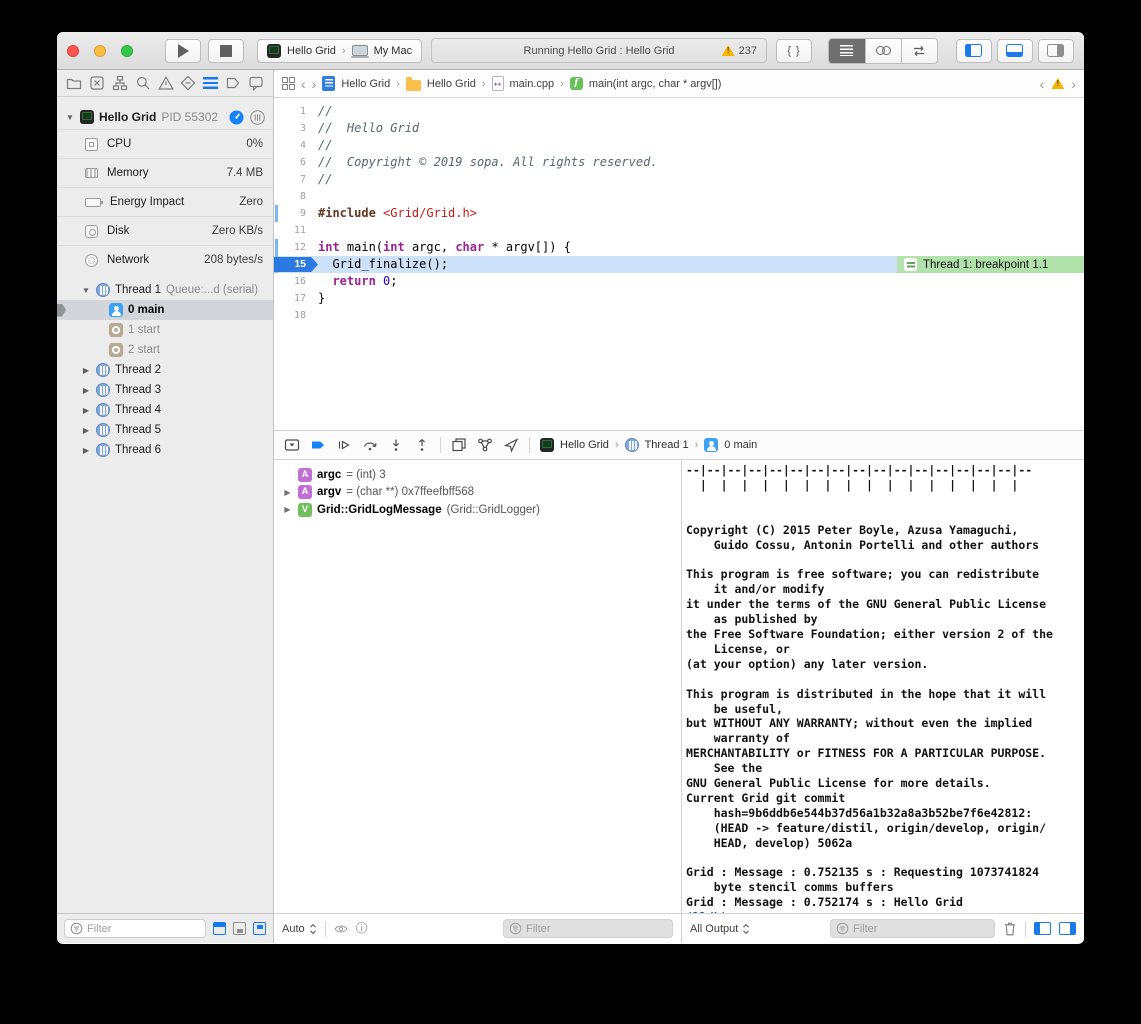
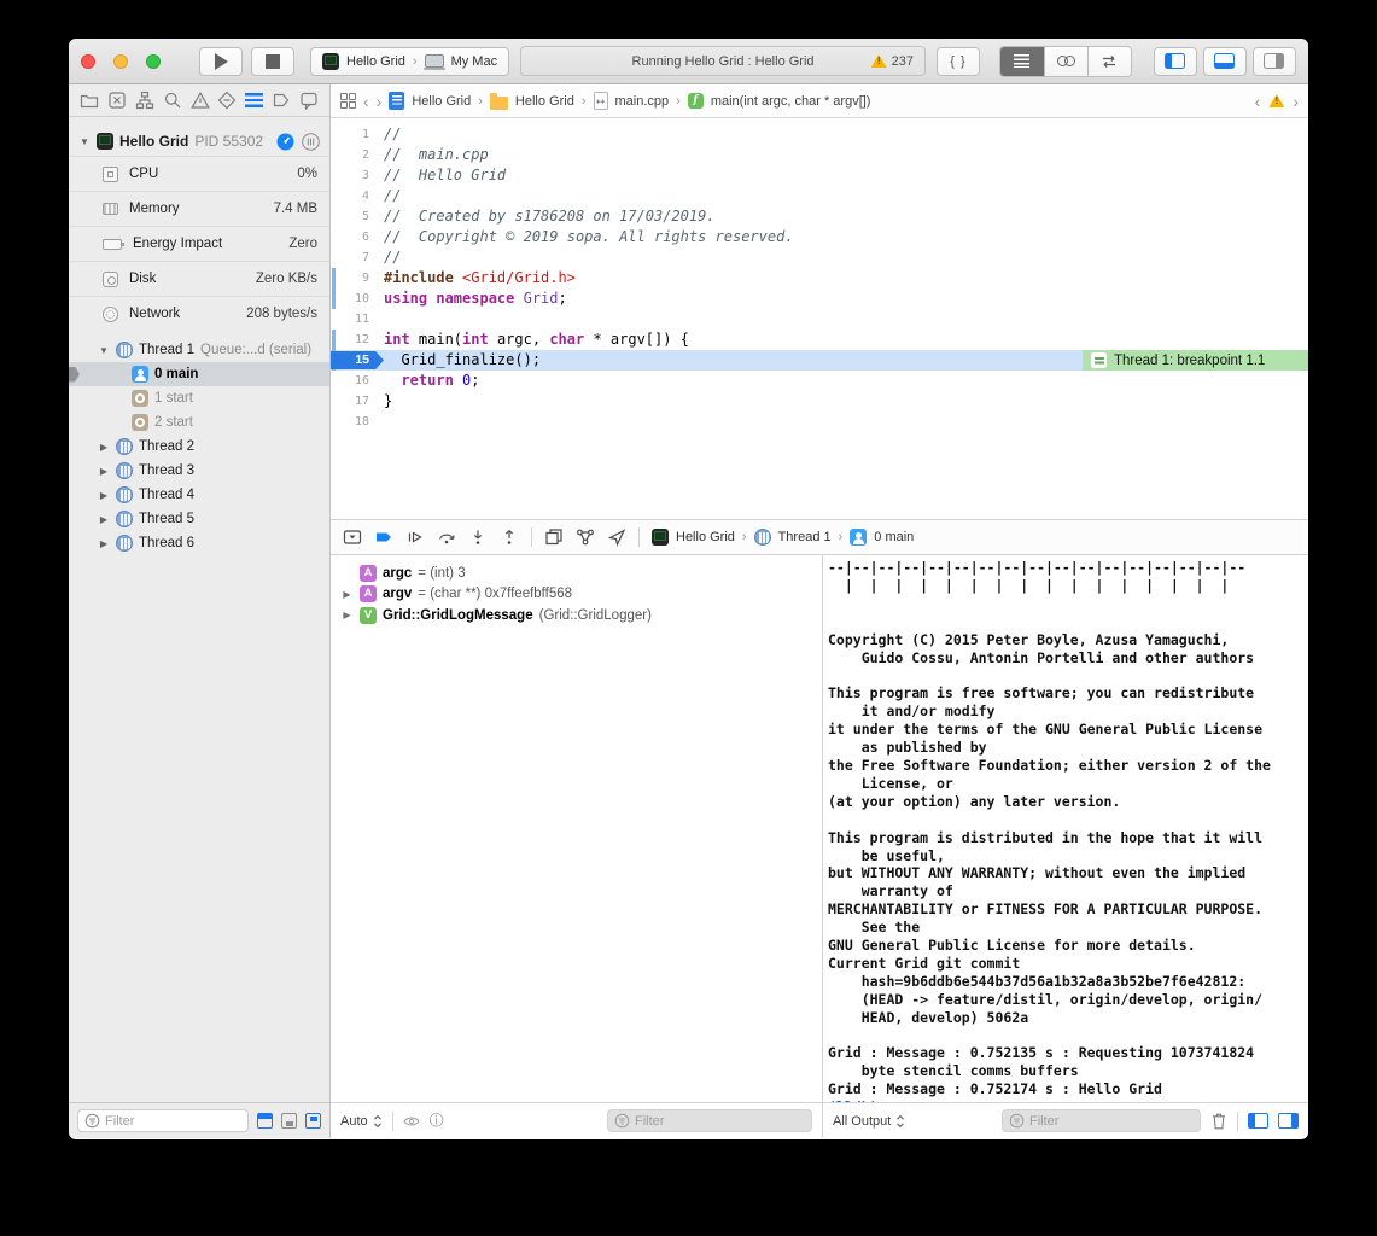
  Hello Grid
  ›
  My Mac
  Running Hello Grid : Hello Grid
  !
  237
  { }
  ▼
  Hello Grid
  PID 55302
  CPU
  0%
  Memory
  7.4 MB
  Energy Impact
  Zero
  Disk
  Zero KB/s
  Network
  208 bytes/s
  ▼
  Thread 1
  Queue:...d (serial)
  0 main
  1 start
  2 start
  ▶
  Thread 2
  ▶
  Thread 3
  ▶
  Thread 4
  ▶
  Thread 5
  ▶
  Thread 6
  Filter
  ‹
  ›
  Hello Grid
  ›
  Hello Grid
  ›
  main.cpp
  ›
  f
  main(int argc, char * argv[])
  ‹
  !
  ›
  1
  //
+ 2
+ // main.cpp
  3
  // Hello Grid
  4
  //
+ 5
+ // Created by s1786208 on 17/03/2019.
  6
  // Copyright © 2019 sopa. All rights reserved.
  7
  //
- 8
  9
  #include <Grid/Grid.h>
+ 10
+ using namespace Grid;
  11
  12
  int main(int argc, char * argv[]) {
  15
  Grid_finalize();
  Thread 1: breakpoint 1.1
  16
  return 0;
  17
  }
  18
  Hello Grid
  ›
  Thread 1
  ›
  0 main
  A
  argc
  = (int) 3
  ▶
  A
  argv
  = (char **) 0x7ffeefbff568
  ▶
  V
  Grid::GridLogMessage
  (Grid::GridLogger)
  Auto
  ⓘ
  Filter
  --|--|--|--|--|--|--|--|--|--|--|--|--|--|--|--|--
  | | | | | | | | | | | | | | | |
  Copyright (C) 2015 Peter Boyle, Azusa Yamaguchi,
  Guido Cossu, Antonin Portelli and other authors
  This program is free software; you can redistribute
  it and/or modify
  it under the terms of the GNU General Public License
  as published by
  the Free Software Foundation; either version 2 of the
  License, or
  (at your option) any later version.
  This program is distributed in the hope that it will
  be useful,
  but WITHOUT ANY WARRANTY; without even the implied
  warranty of
  MERCHANTABILITY or FITNESS FOR A PARTICULAR PURPOSE.
  See the
  GNU General Public License for more details.
  Current Grid git commit
  hash=9b6ddb6e544b37d56a1b32a8a3b52be7f6e42812:
  (HEAD -> feature/distil, origin/develop, origin/
  HEAD, develop) 5062a
  Grid : Message : 0.752135 s : Requesting 1073741824
  byte stencil comms buffers
  Grid : Message : 0.752174 s : Hello Grid
  All Output
  Filter
